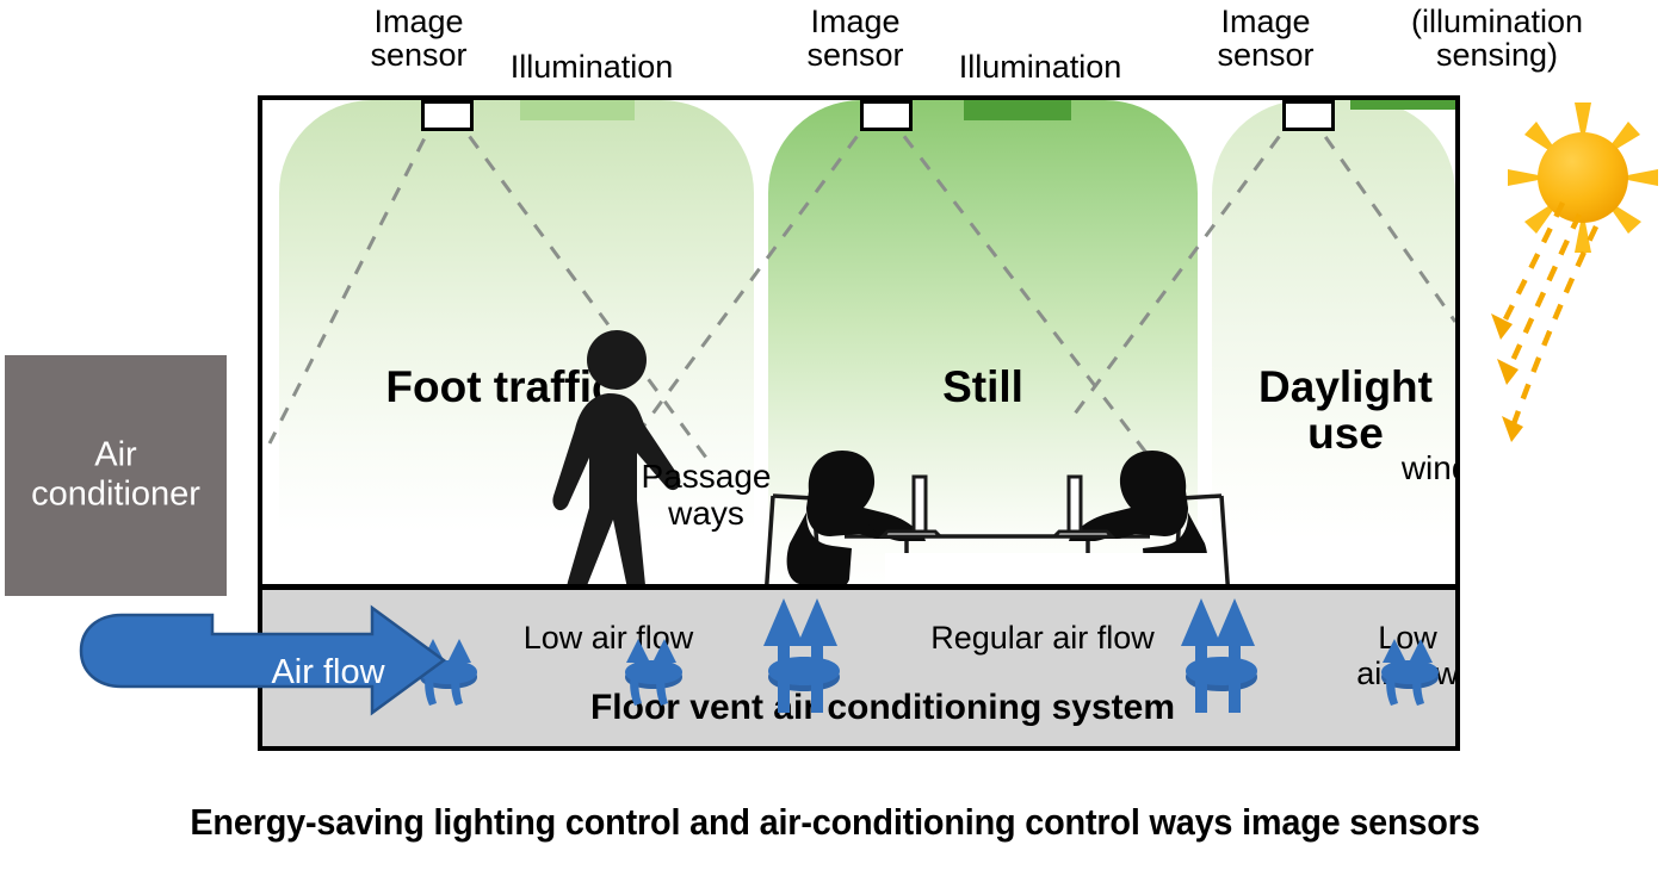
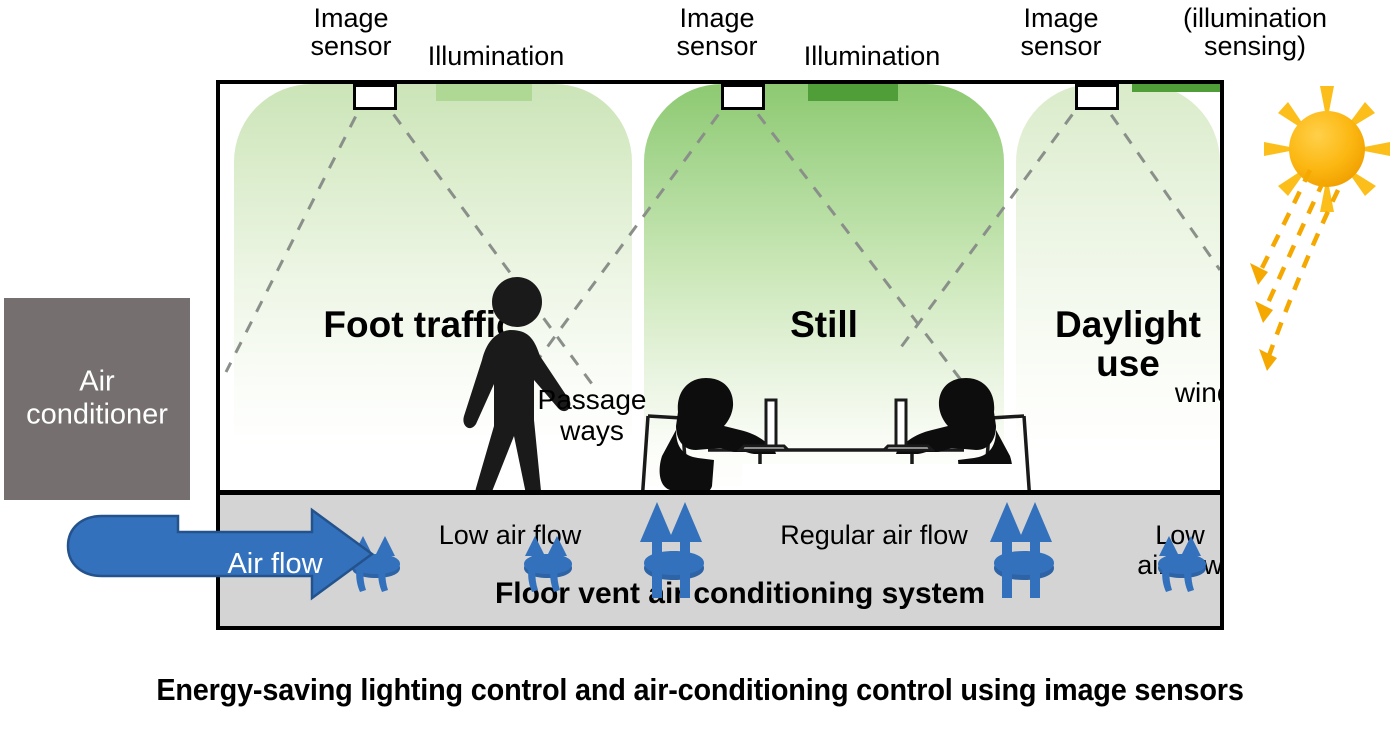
  Image
  sensor
  Illumination
  Image
  sensor
  Illumination
  Image
  sensor
  (illumination
  sensing)
  Foot traffi
  Still
  Daylight
  use
  Passage
  ways
  Low air flow
  Regular air flow
  Low
  Floor ventir conditioning system
  Air flow
  Air
  conditioner
- Energy-saving lighting control and air-conditioning control ways image sensors
+ Energy-saving lighting control and air-conditioning control using image sensors
